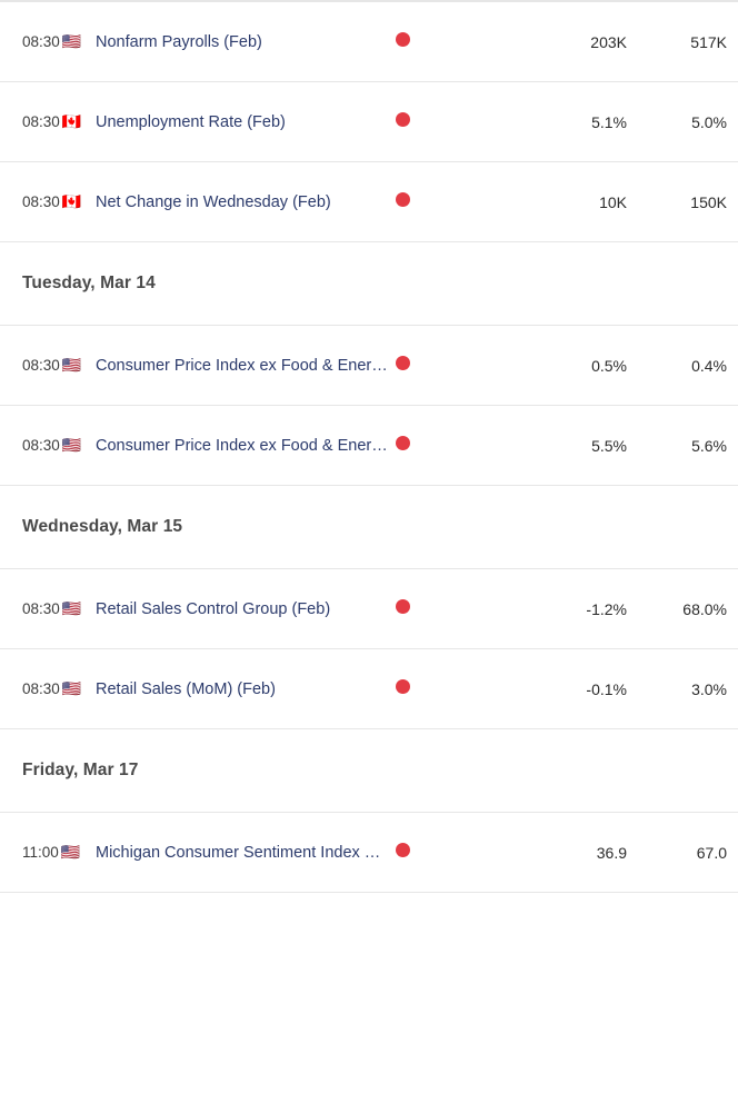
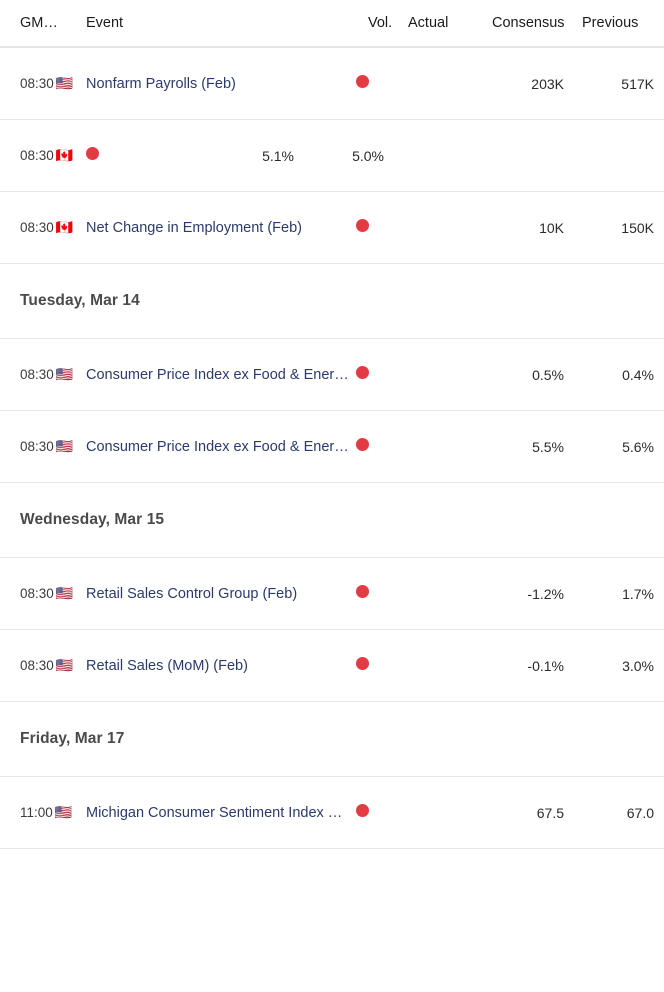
+ GM…
+ Event
+ Vol.
+ Actual
+ Consensus
+ Previous
  08:30
  🇺🇸
  Nonfarm Payrolls (Feb)
  203K
  517K
  08:30
  🇨🇦
- Unemployment Rate (Feb)
  5.1%
  5.0%
  08:30
  🇨🇦
- Net Change in Wednesday (Feb)
+ Net Change in Employment (Feb)
  10K
  150K
  Tuesday, Mar 14
  08:30
  🇺🇸
  Consumer Price Index ex Food & Ener…
  0.5%
  0.4%
  08:30
  🇺🇸
  Consumer Price Index ex Food & Ener…
  5.5%
  5.6%
  Wednesday, Mar 15
  08:30
  🇺🇸
  Retail Sales Control Group (Feb)
  -1.2%
- 68.0%
+ 1.7%
  08:30
  🇺🇸
  Retail Sales (MoM) (Feb)
  -0.1%
  3.0%
  Friday, Mar 17
  11:00
  🇺🇸
  Michigan Consumer Sentiment Index …
- 36.9
+ 67.5
  67.0
